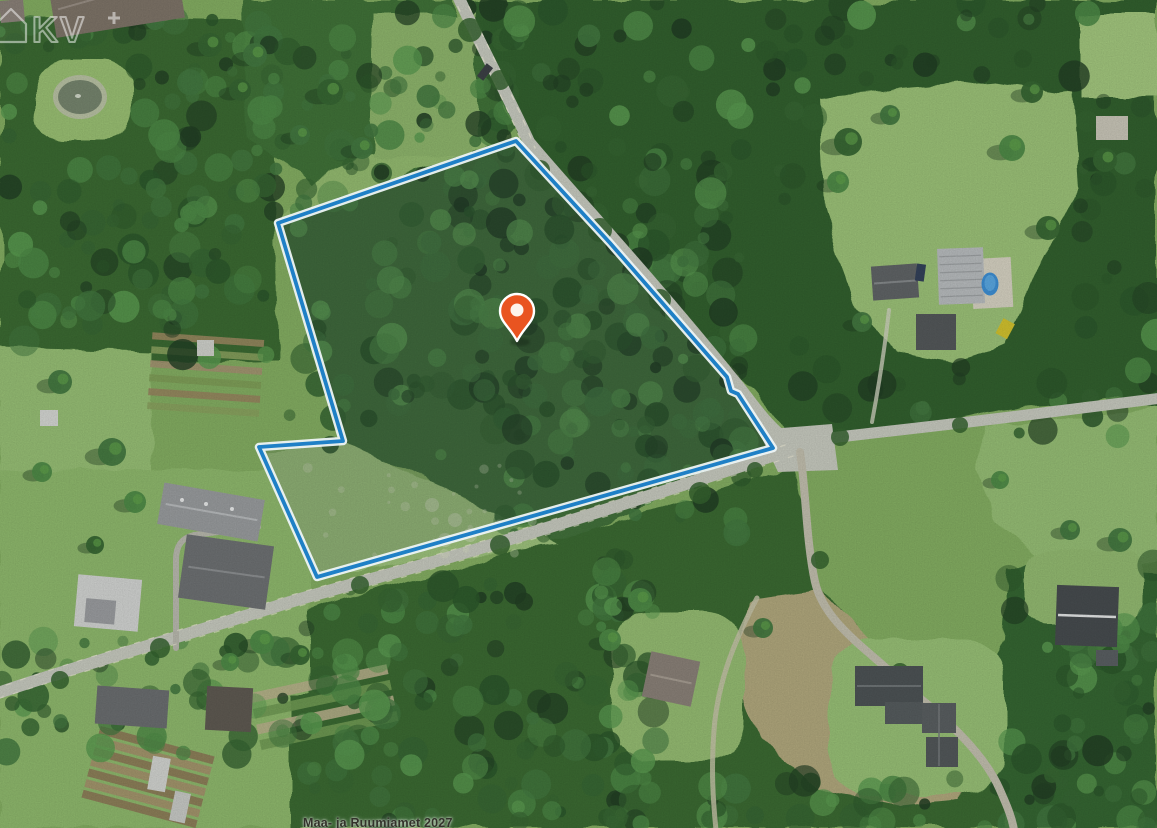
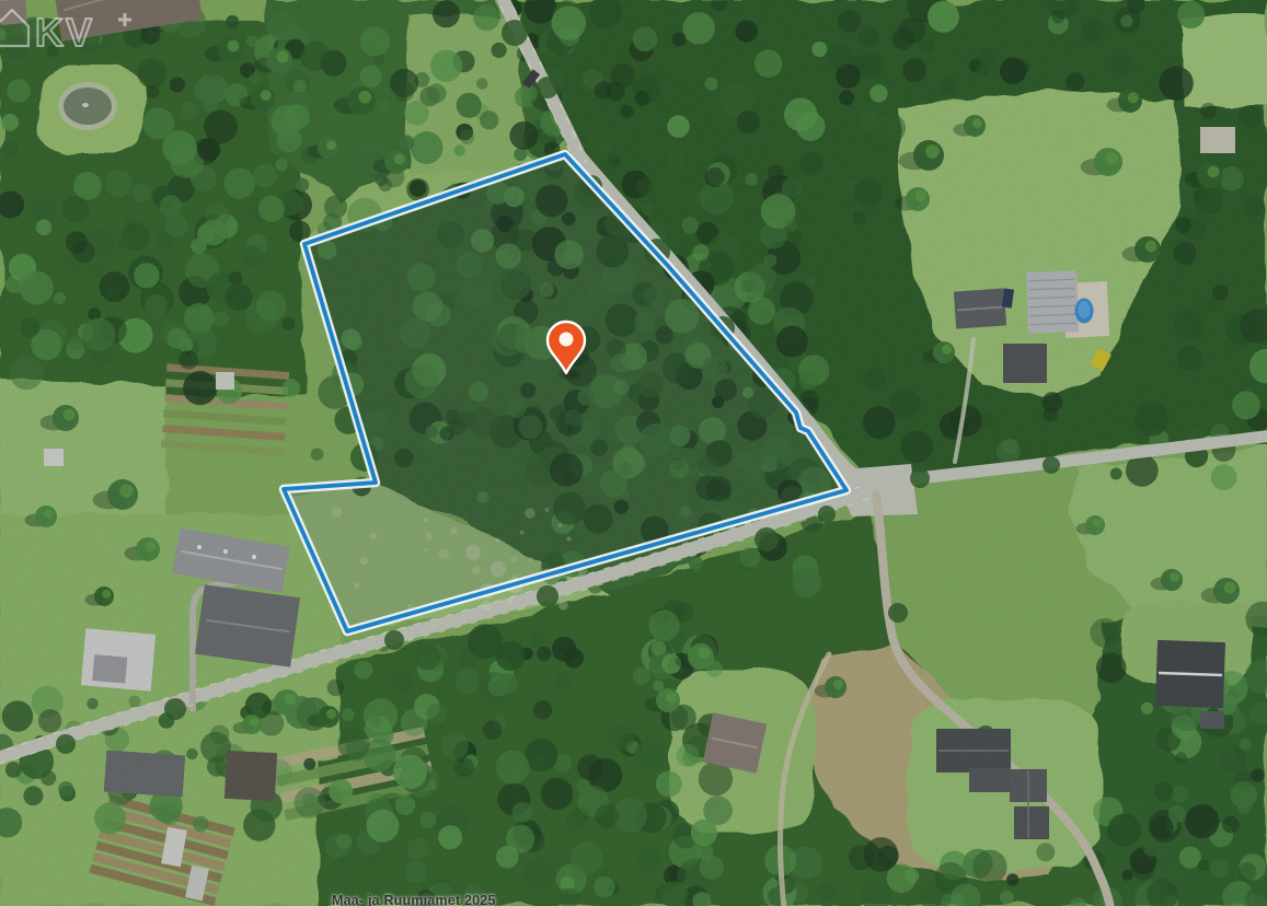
  KV
- Maa- ja Ruumiamet 2027
+ Maa- ja Ruumiamet 2025
